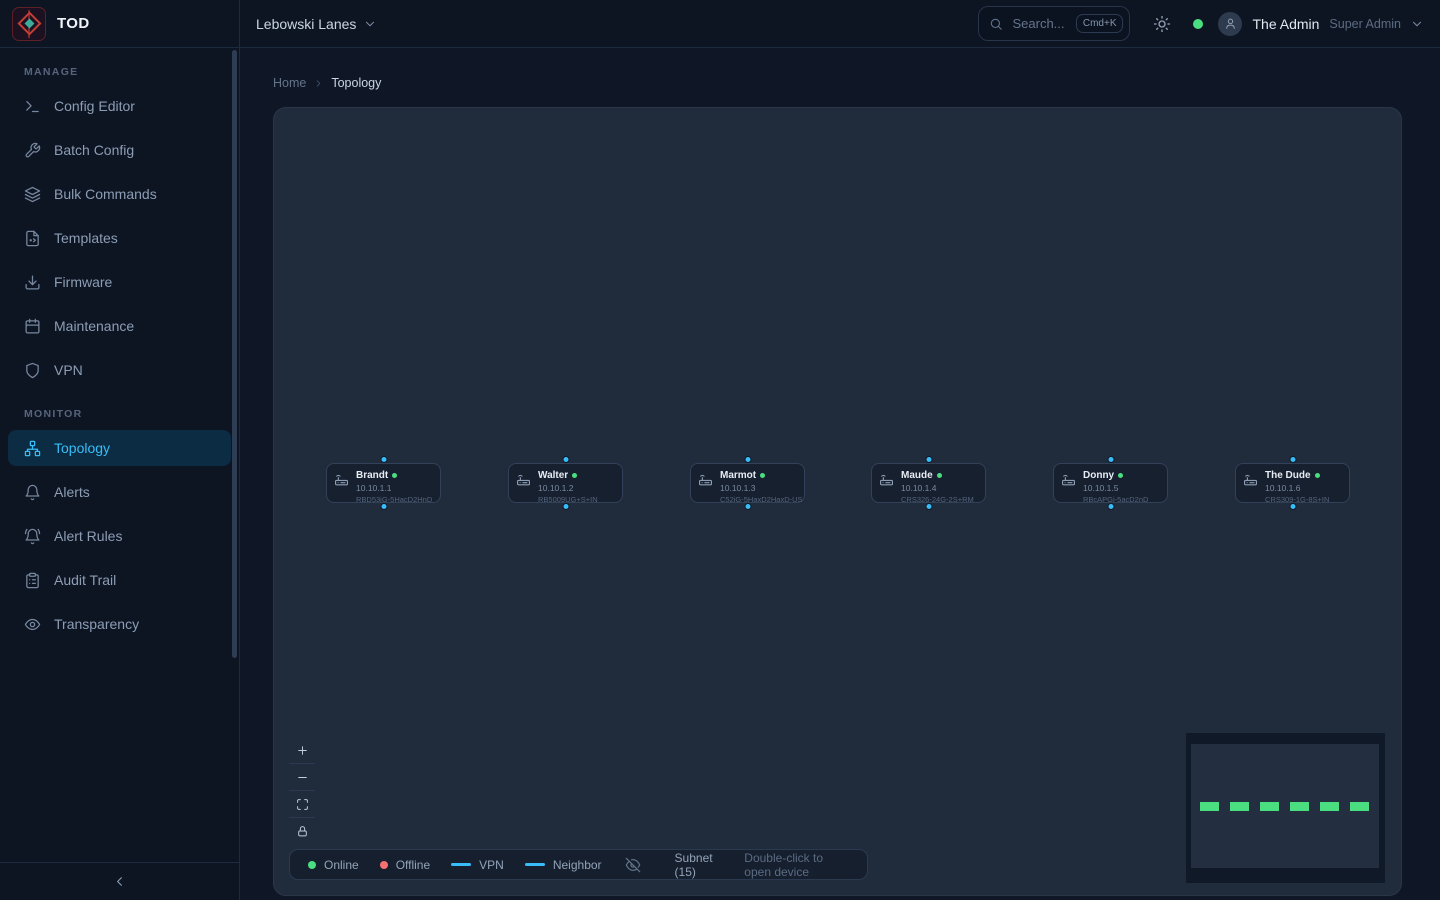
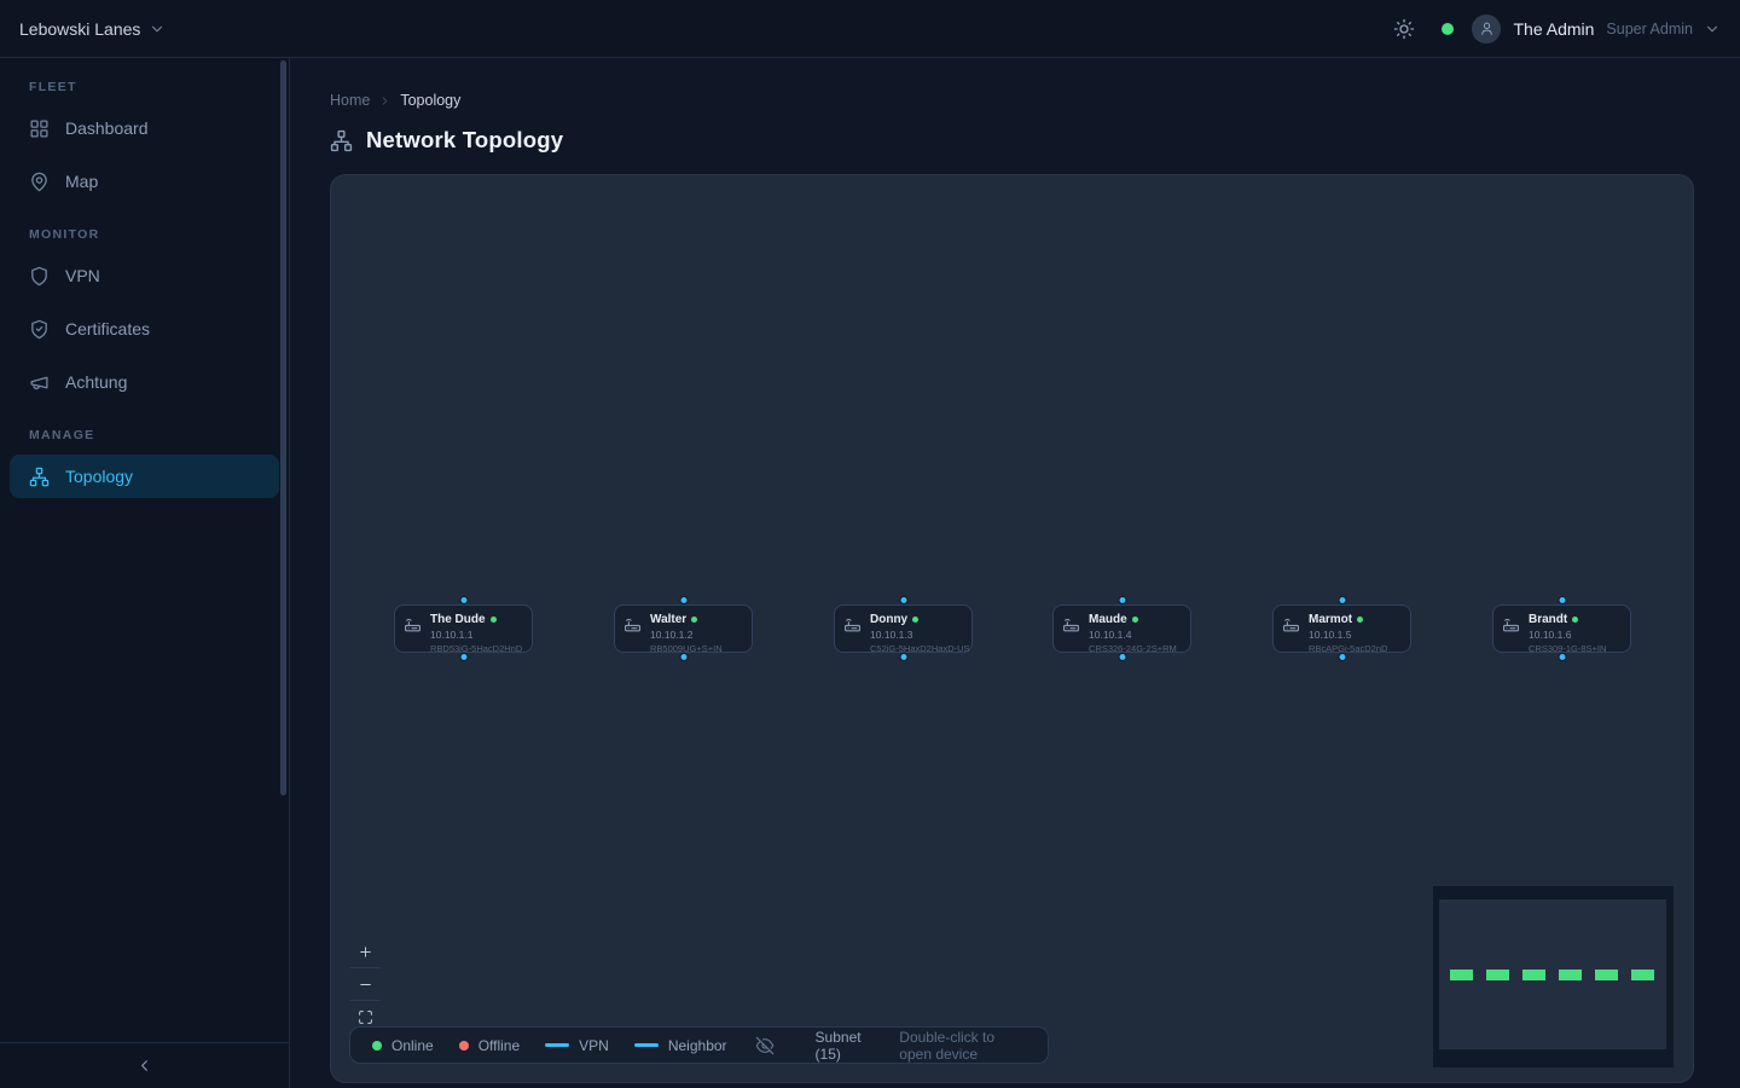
- TOD
  Lebowski Lanes
- Search...
- Cmd+K
  The Admin
  Super Admin
+ FLEET
+ Dashboard
+ Map
- MANAGE
+ MONITOR
- Config Editor
- Batch Config
- Bulk Commands
- Templates
- Firmware
- Maintenance
  VPN
+ Certificates
+ Achtung
- MONITOR
+ MANAGE
  Topology
- Alerts
- Alert Rules
- Audit Trail
- Transparency
  Home
  Topology
+ Network Topology
  Online
  Offline
  VPN
  Neighbor
  Subnet (15)
  Double-click to open device
- Brandt
+ The Dude
  10.10.1.1
  RBD53iG-5HacD2HnD
  Walter
  10.10.1.2
  RB5009UG+S+IN
- Marmot
+ Donny
  10.10.1.3
  C52iG-5HaxD2HaxD-US
  Maude
  10.10.1.4
  CRS326-24G-2S+RM
- Donny
+ Marmot
  10.10.1.5
  RBcAPGi-5acD2nD
- The Dude
+ Brandt
  10.10.1.6
  CRS309-1G-8S+IN
